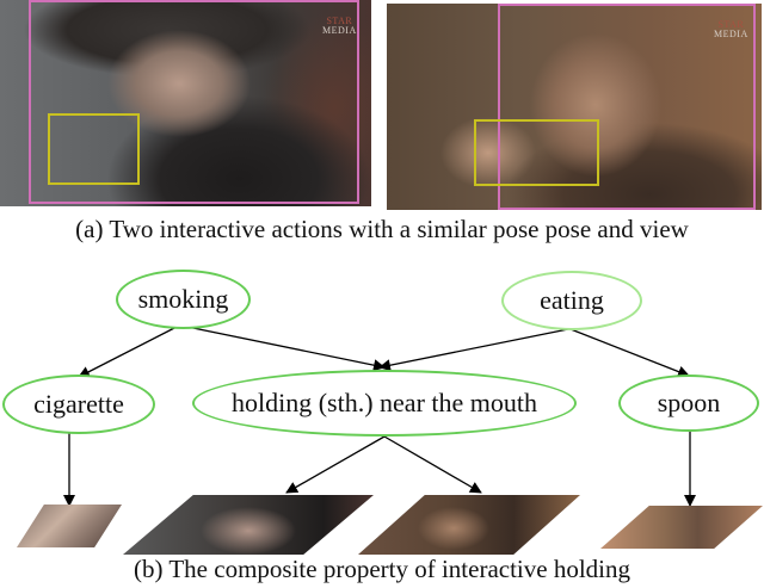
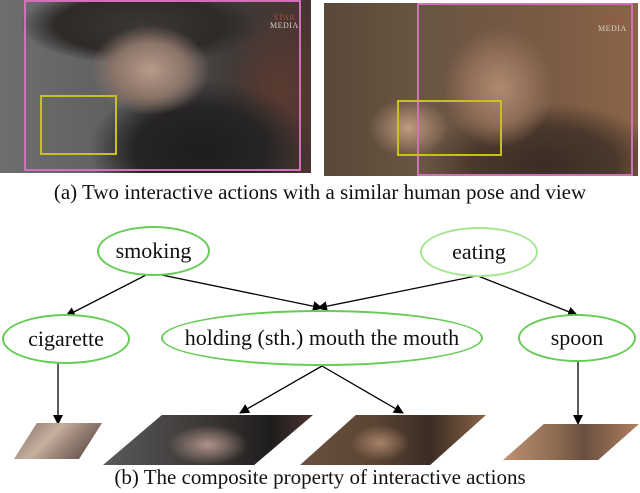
  STAR
  MEDIA
  STAR
  MEDIA
- (a) Two interactive actions with a similar pose pose and view
+ (a) Two interactive actions with a similar human pose and view
  smoking
  eating
  cigarette
- holding (sth.) near the mouth
+ holding (sth.) mouth the mouth
  spoon
- (b) The composite property of interactive holding
+ (b) The composite property of interactive actions
